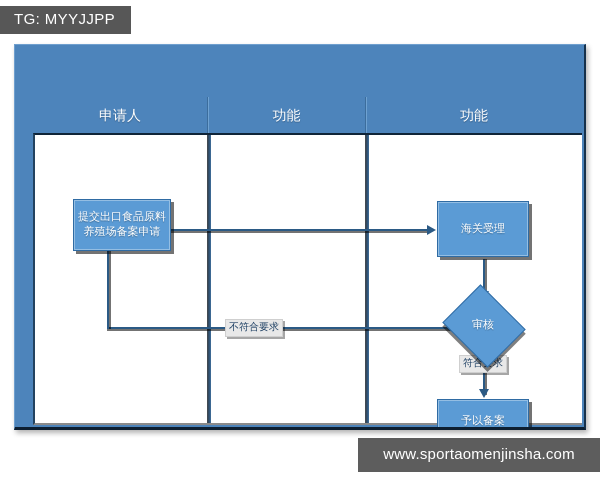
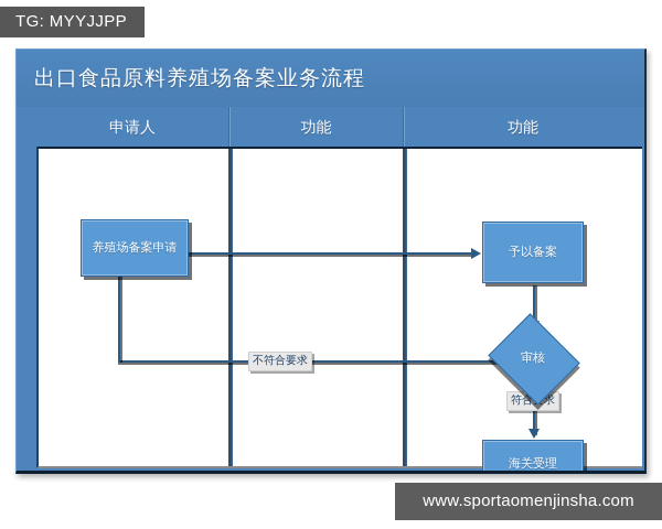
  TG: MYYJJPP
+ 出口食品原料养殖场备案业务流程
  申请人
  功能
  功能
  不符合要求
  符合求
- 提交出口食品原料
  养殖场备案申请
- 海关受理
+ 予以备案
  审核
- 予以备案
+ 海关受理
  www.sportaomenjinsha.com
